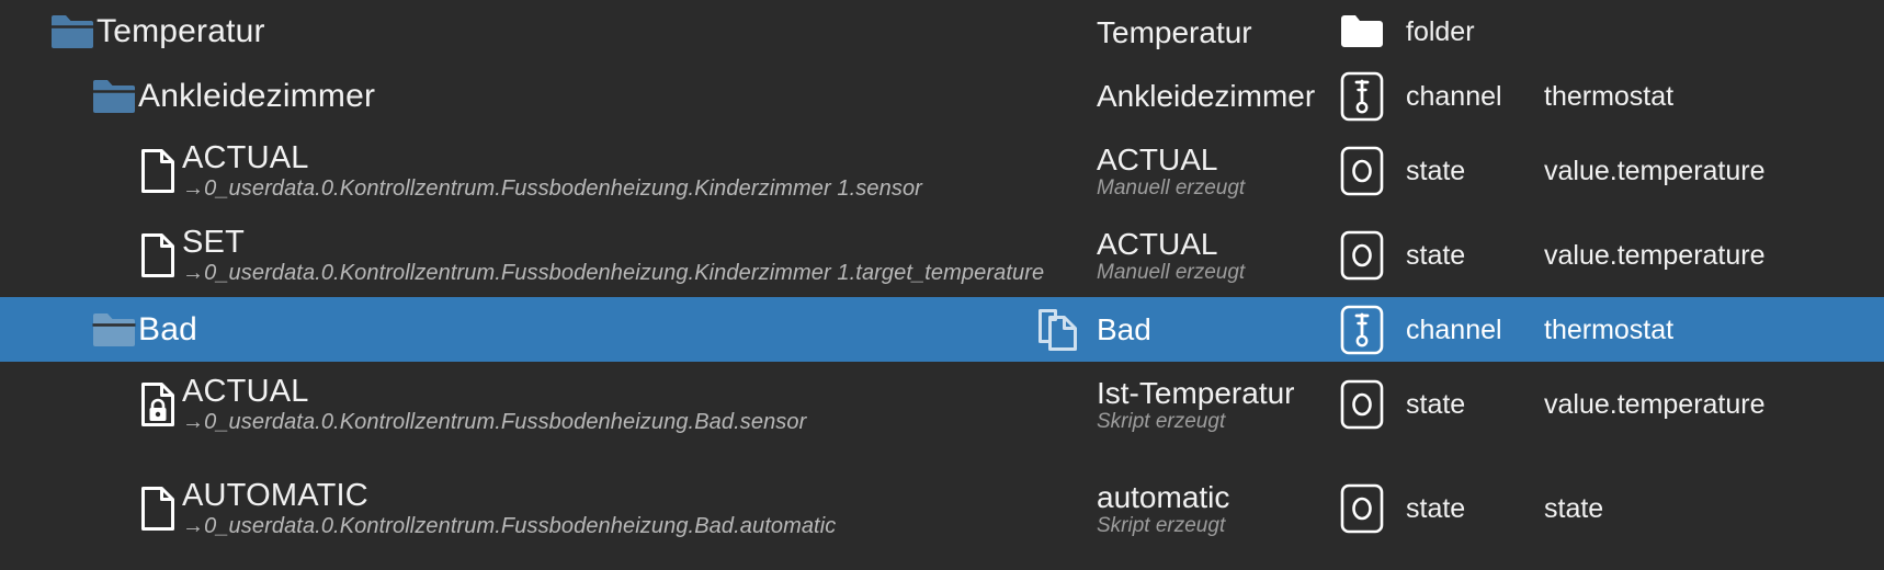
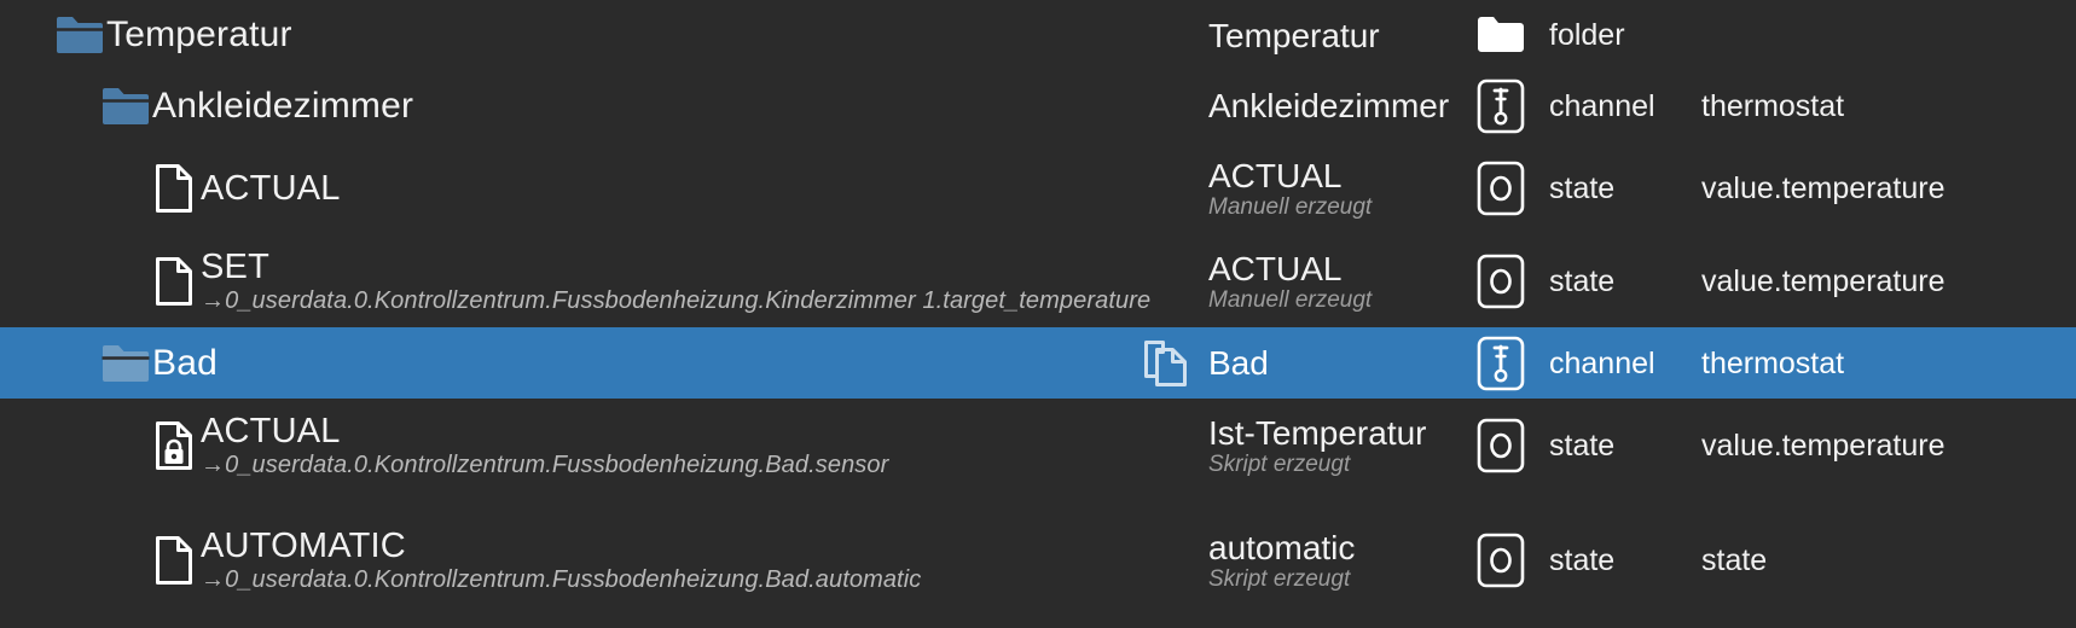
  Temperatur
  Temperatur
  folder
  Ankleidezimmer
  Ankleidezimmer
  channel
  thermostat
  ACTUAL
- →0_userdata.0.Kontrollzentrum.Fussbodenheizung.Kinderzimmer 1.sensor
  ACTUAL
  Manuell erzeugt
  state
  value.temperature
  SET
  →0_userdata.0.Kontrollzentrum.Fussbodenheizung.Kinderzimmer 1.target_temperature
  ACTUAL
  Manuell erzeugt
  state
  value.temperature
  Bad
  Bad
  channel
  thermostat
  ACTUAL
  →0_userdata.0.Kontrollzentrum.Fussbodenheizung.Bad.sensor
  Ist-Temperatur
  Skript erzeugt
  state
  value.temperature
  AUTOMATIC
  →0_userdata.0.Kontrollzentrum.Fussbodenheizung.Bad.automatic
  automatic
  Skript erzeugt
  state
  state
